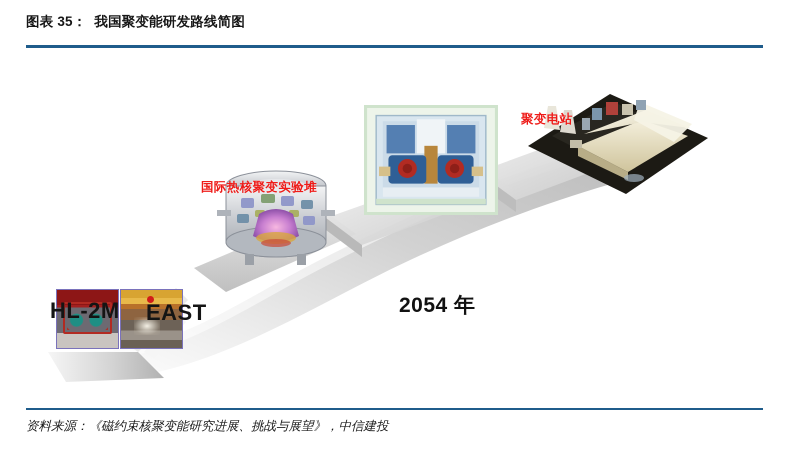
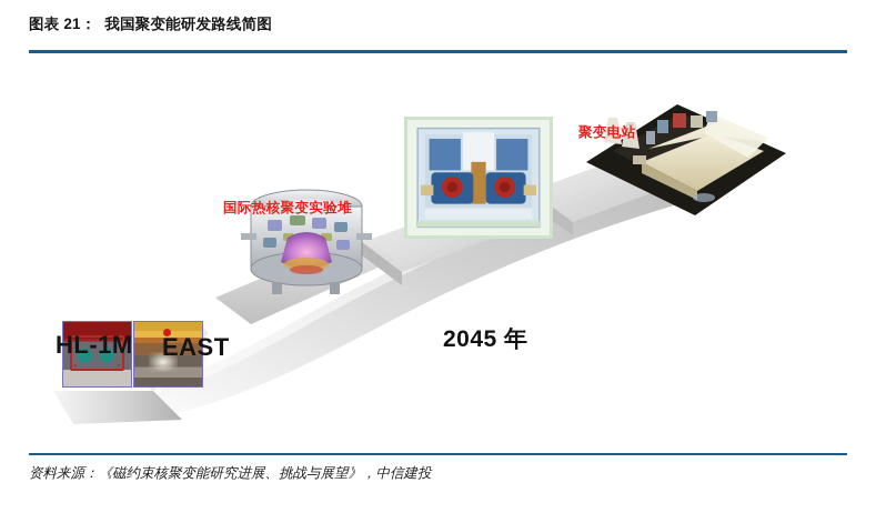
- 图表 35： 我国聚变能研发路线简图
+ 图表 21： 我国聚变能研发路线简图
- HL-2M
+ HL-1M
  EAST
  国际热核聚变实验堆
  聚变电站
- 2054 年
+ 2045 年
  资料来源：《磁约束核聚变能研究进展、挑战与展望》，中信建投
